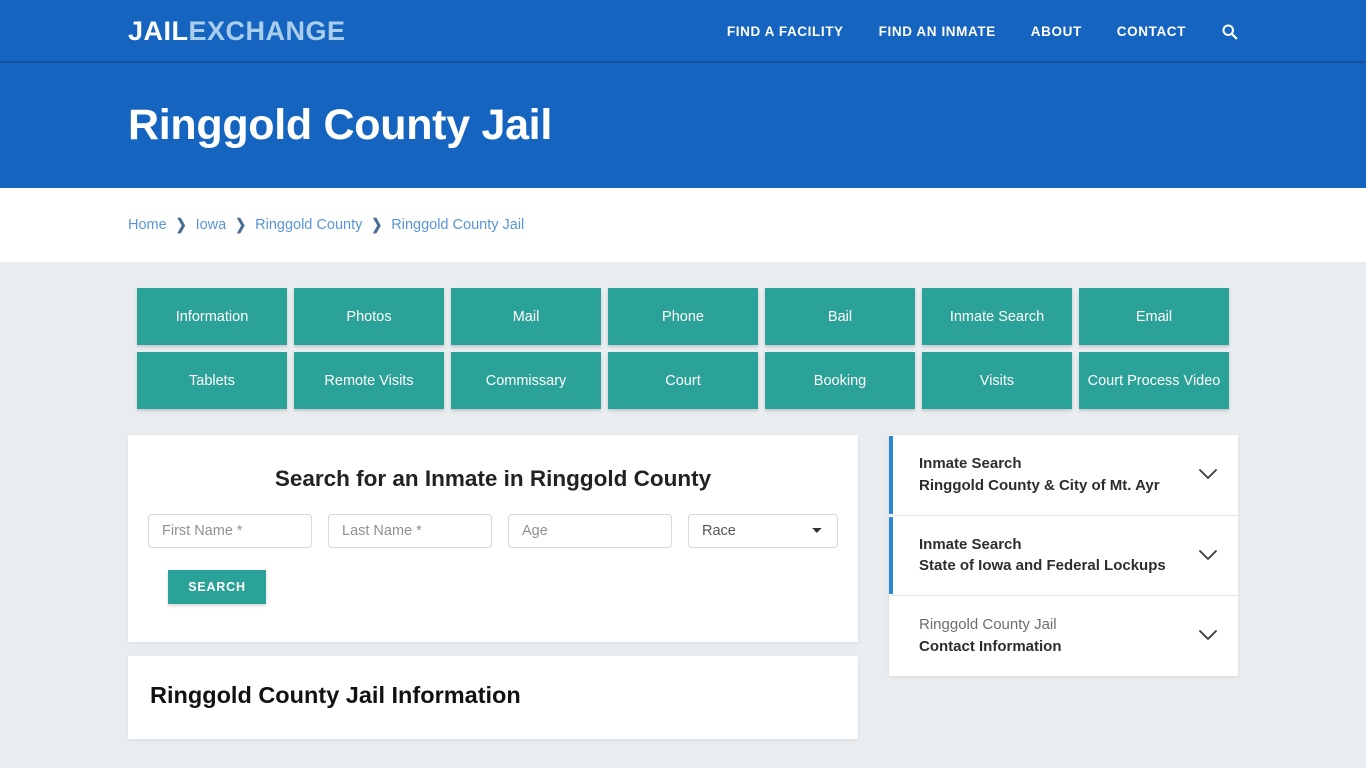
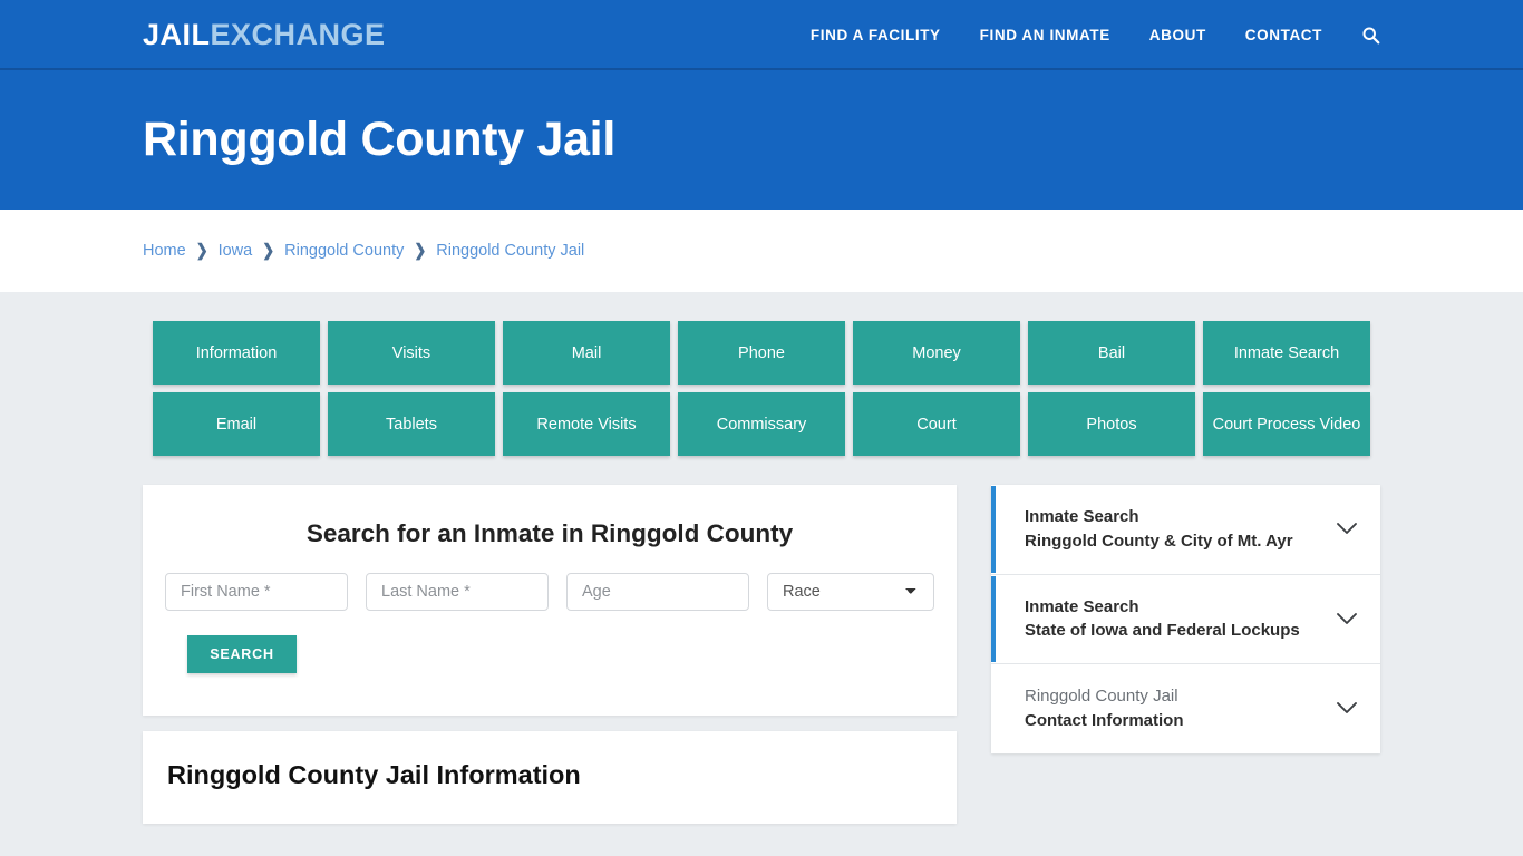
  JAILEXCHANGE
  FIND A FACILITY
  FIND AN INMATE
  ABOUT
  CONTACT
  Ringgold County Jail
  Home
  ❯
  Iowa
  ❯
  Ringgold County
  ❯
  Ringgold County Jail
  Information
- Photos
+ Visits
  Mail
  Phone
+ Money
  Bail
  Inmate Search
  Email
  Tablets
  Remote Visits
  Commissary
  Court
- Booking
- Visits
+ Photos
  Court Process Video
  Search for an Inmate in Ringgold County
  First Name *
  Last Name *
  Age
  Race
  SEARCH
  Ringgold County Jail Information
  Inmate Search
  Ringgold County & City of Mt. Ayr
  Inmate Search
  State of Iowa and Federal Lockups
  Ringgold County Jail
  Contact Information
